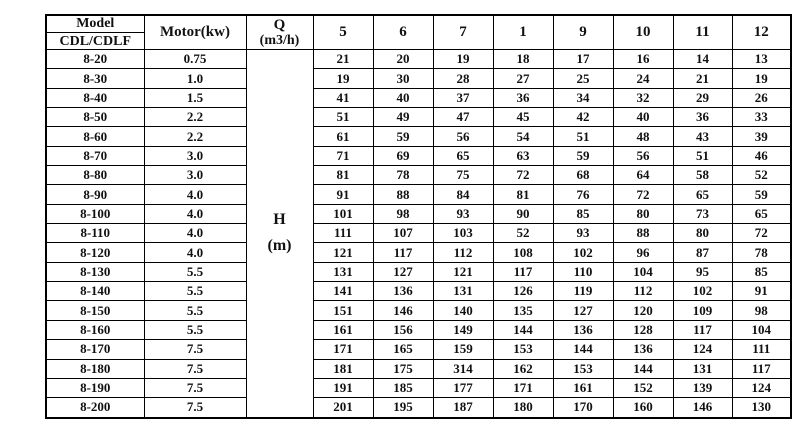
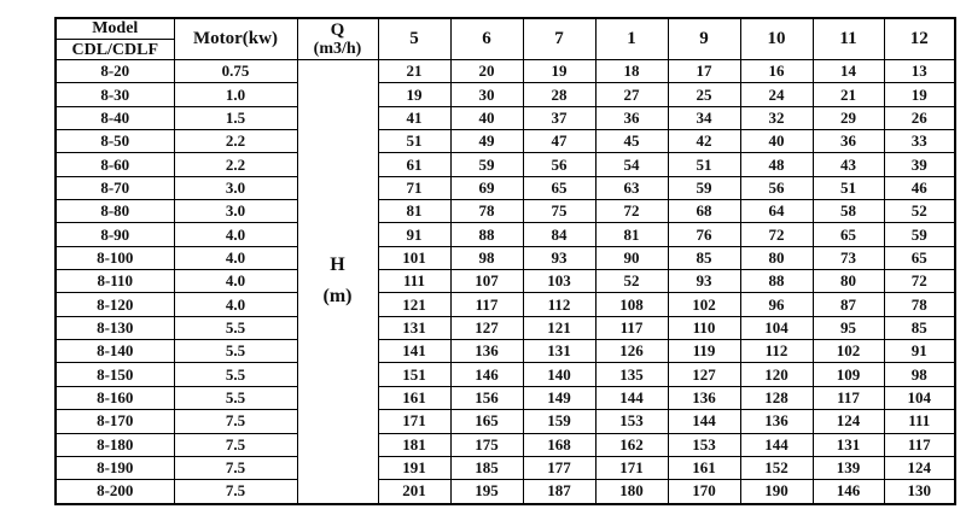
  Model CDL/CDLF	Motor(kw)	Q (m3/h)	5	6	7	1	9	10	11	12
  8-20	0.75	H(m)	21	20	19	18	17	16	14	13
  8-30	1.0	19	30	28	27	25	24	21	19
  8-40	1.5	41	40	37	36	34	32	29	26
  8-50	2.2	51	49	47	45	42	40	36	33
  8-60	2.2	61	59	56	54	51	48	43	39
  8-70	3.0	71	69	65	63	59	56	51	46
  8-80	3.0	81	78	75	72	68	64	58	52
  8-90	4.0	91	88	84	81	76	72	65	59
  8-100	4.0	101	98	93	90	85	80	73	65
  8-110	4.0	111	107	103	52	93	88	80	72
  8-120	4.0	121	117	112	108	102	96	87	78
  8-130	5.5	131	127	121	117	110	104	95	85
  8-140	5.5	141	136	131	126	119	112	102	91
  8-150	5.5	151	146	140	135	127	120	109	98
  8-160	5.5	161	156	149	144	136	128	117	104
  8-170	7.5	171	165	159	153	144	136	124	111
- 8-180	7.5	181	175	314	162	153	144	131	117
+ 8-180	7.5	181	175	168	162	153	144	131	117
  8-190	7.5	191	185	177	171	161	152	139	124
- 8-200	7.5	201	195	187	180	170	160	146	130
+ 8-200	7.5	201	195	187	180	170	190	146	130
